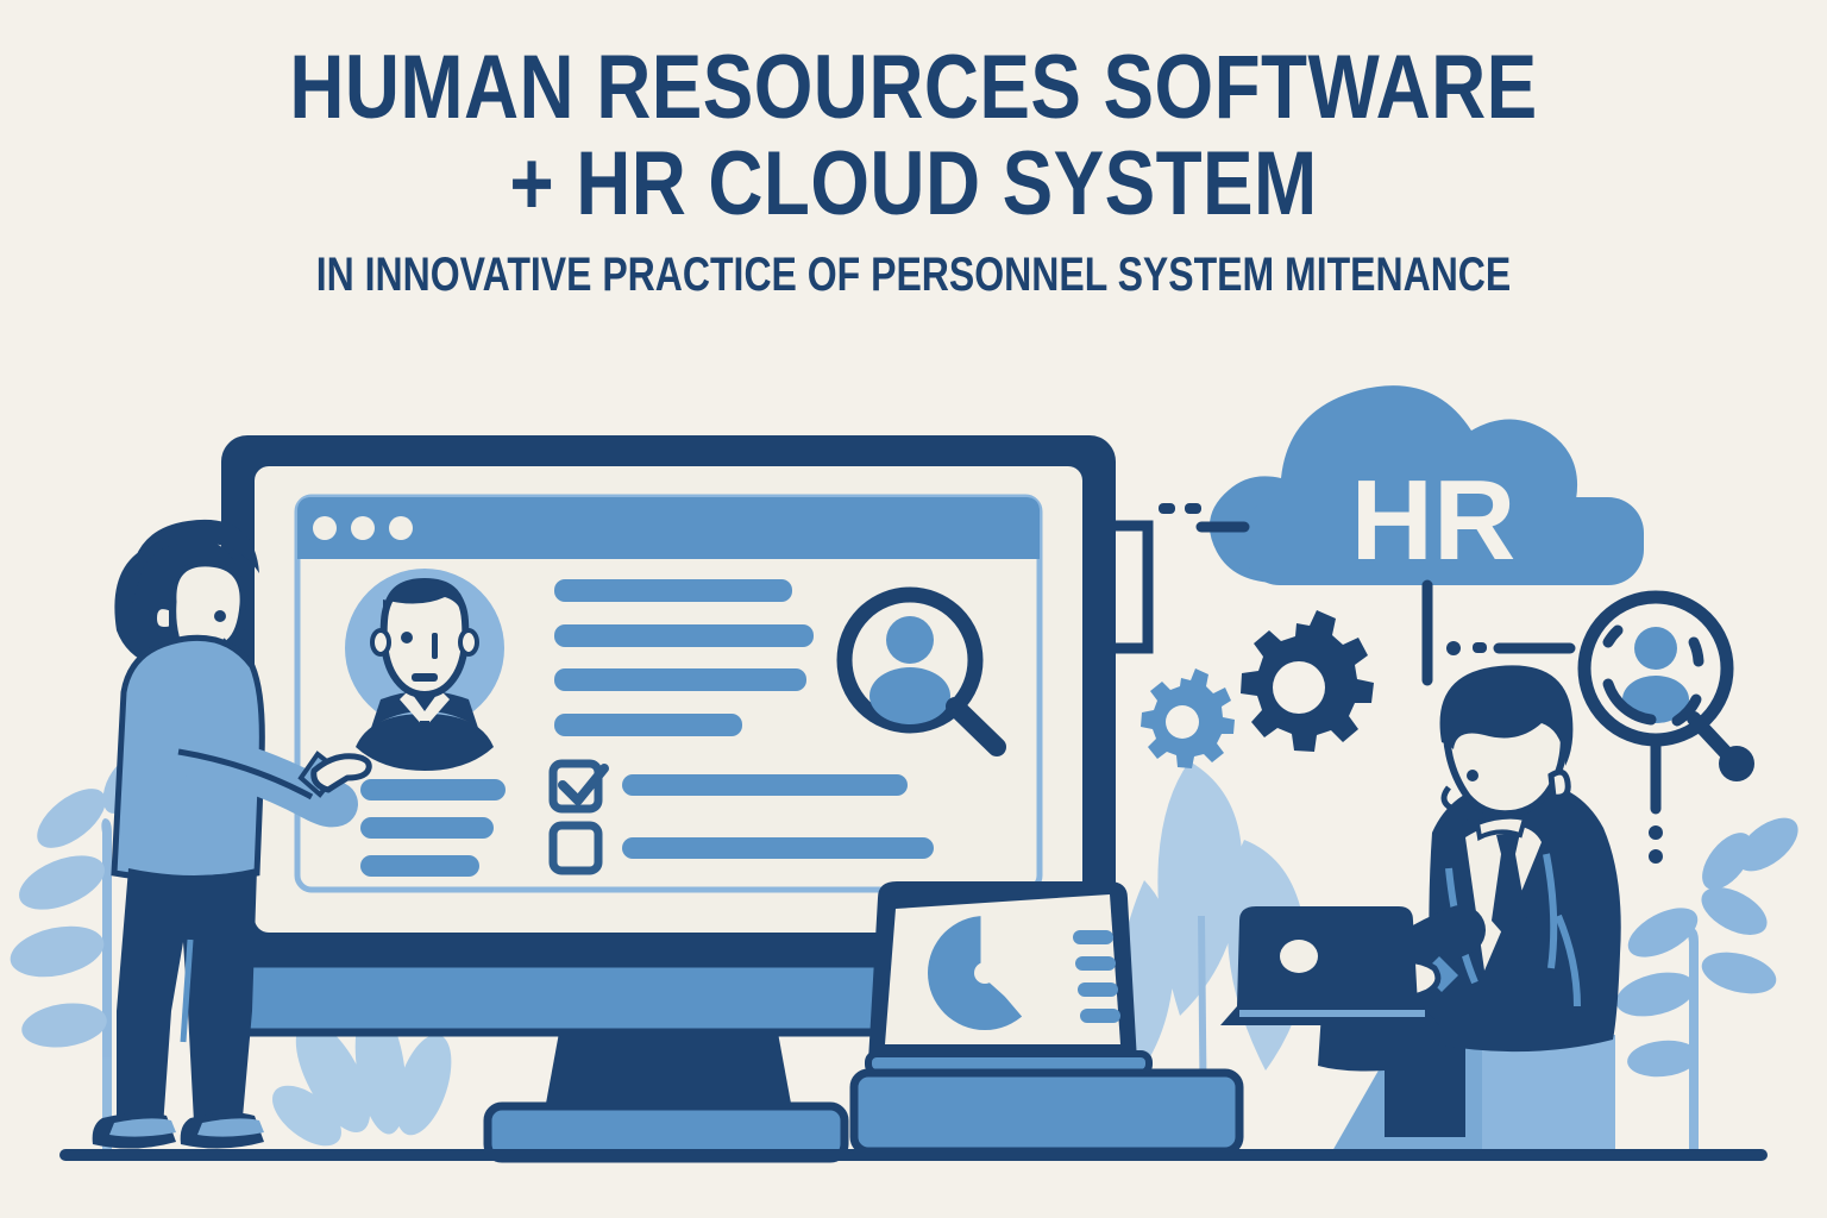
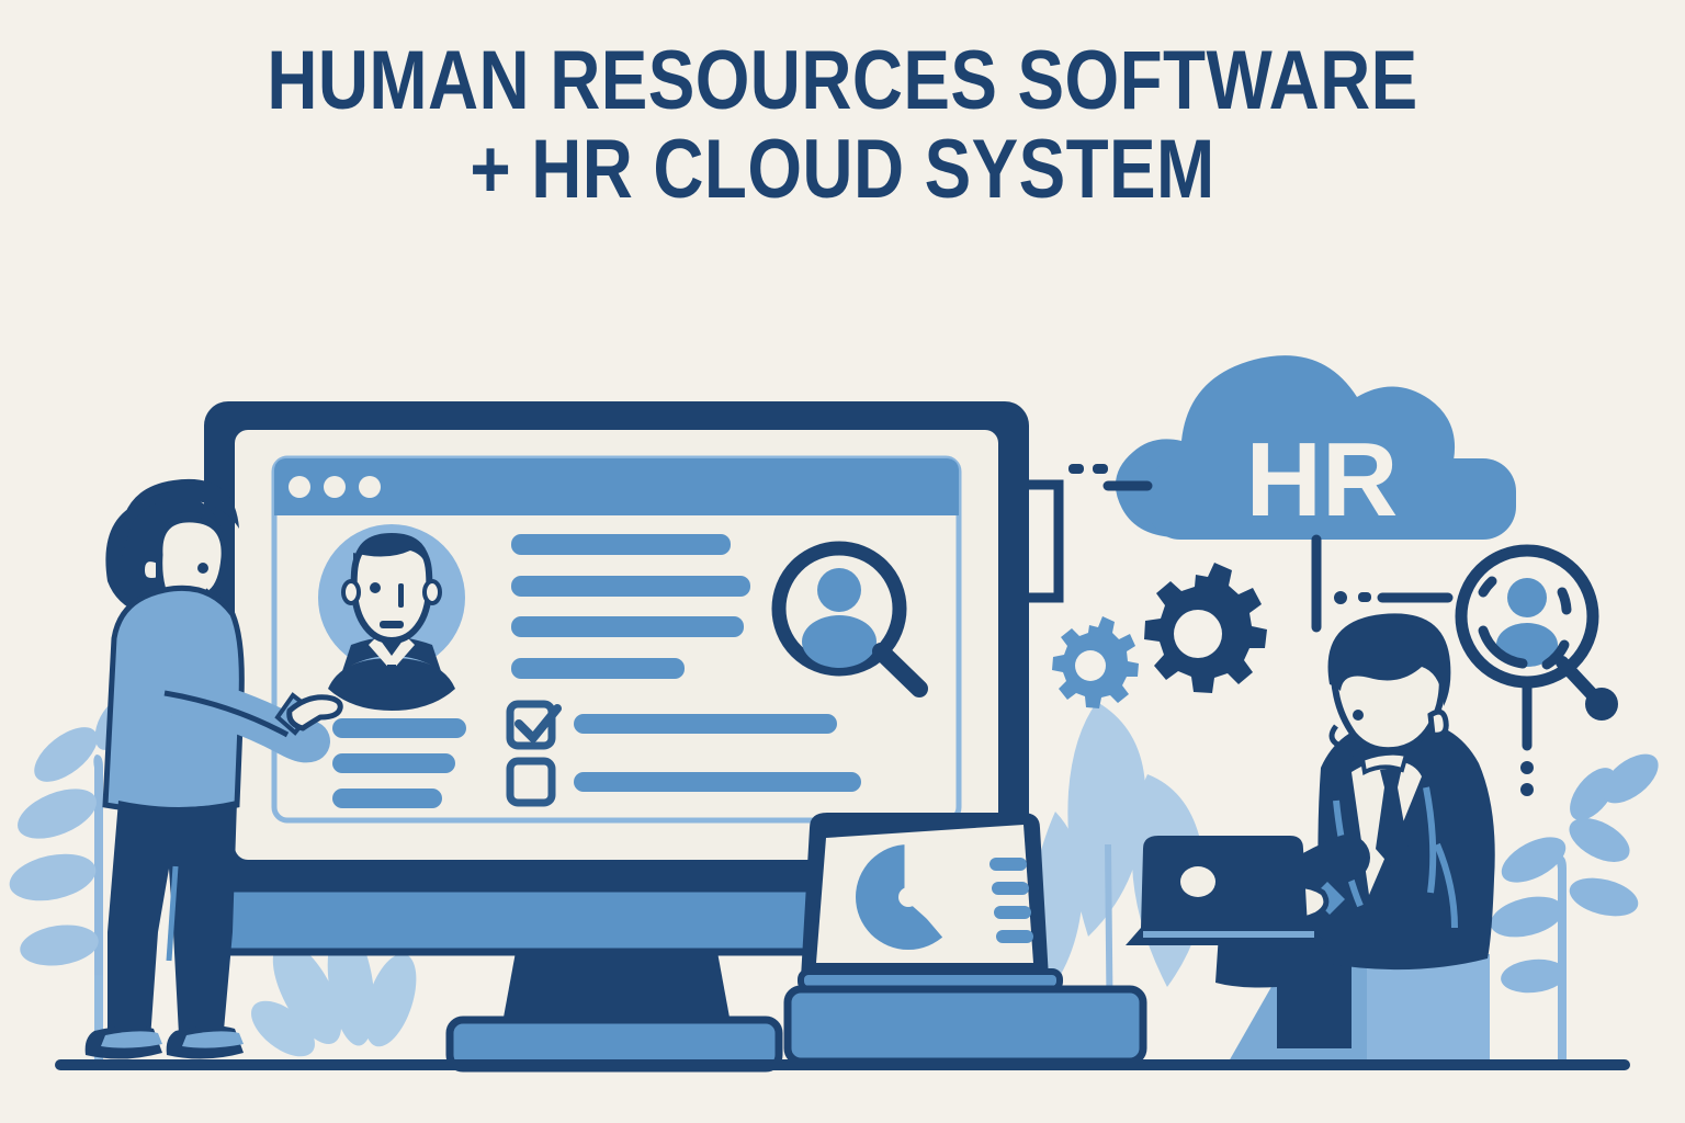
  HUMAN RESOURCES SOFTWARE
  + HR CLOUD SYSTEM
- IN INNOVATIVE PRACTICE OF PERSONNEL SYSTEM MITENANCE
  HR
